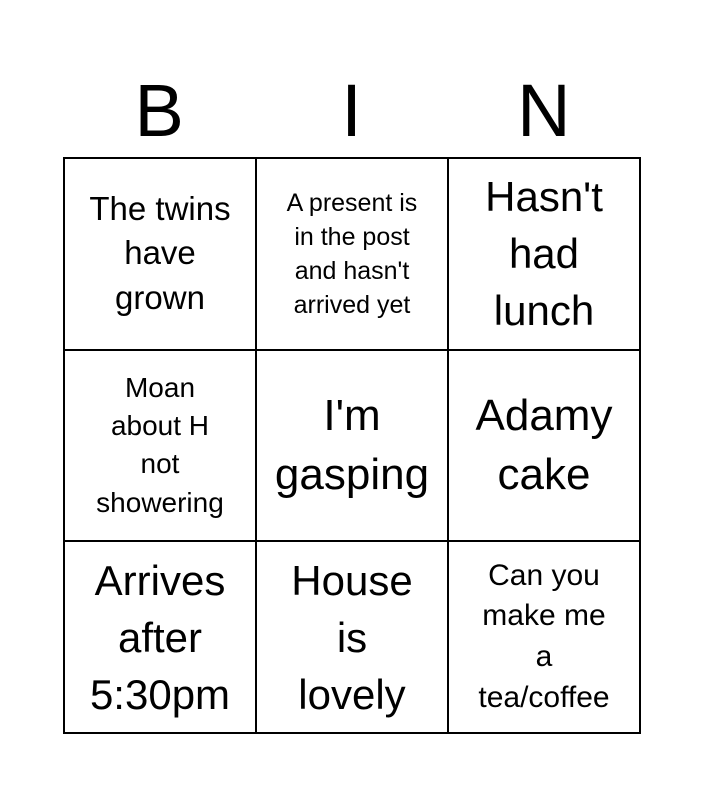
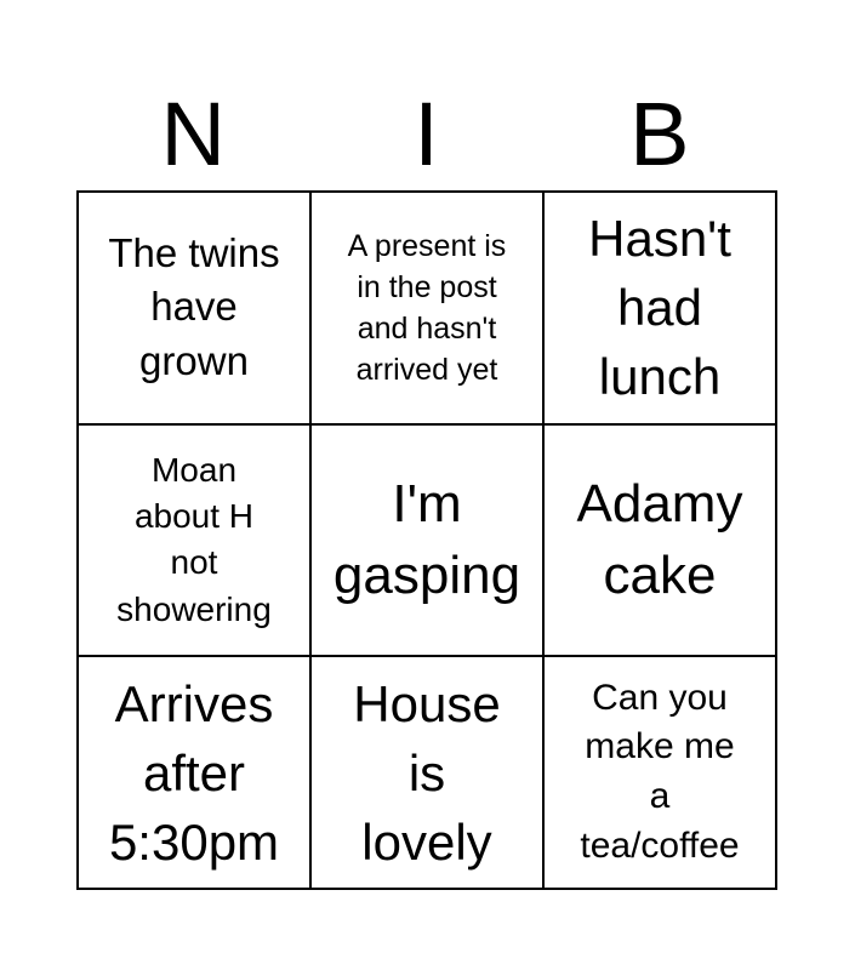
- B
+ N
  I
- N
+ B
  The twins
  have
  grown
  A present is
  in the post
  and hasn't
  arrived yet
  Hasn't
  had
  lunch
  Moan
  about H
  not
  showering
  I'm
  gasping
  Adamy
  cake
  Arrives
  after
  5:30pm
  House
  is
  lovely
  Can you
  make me
  a
  tea/coffee
